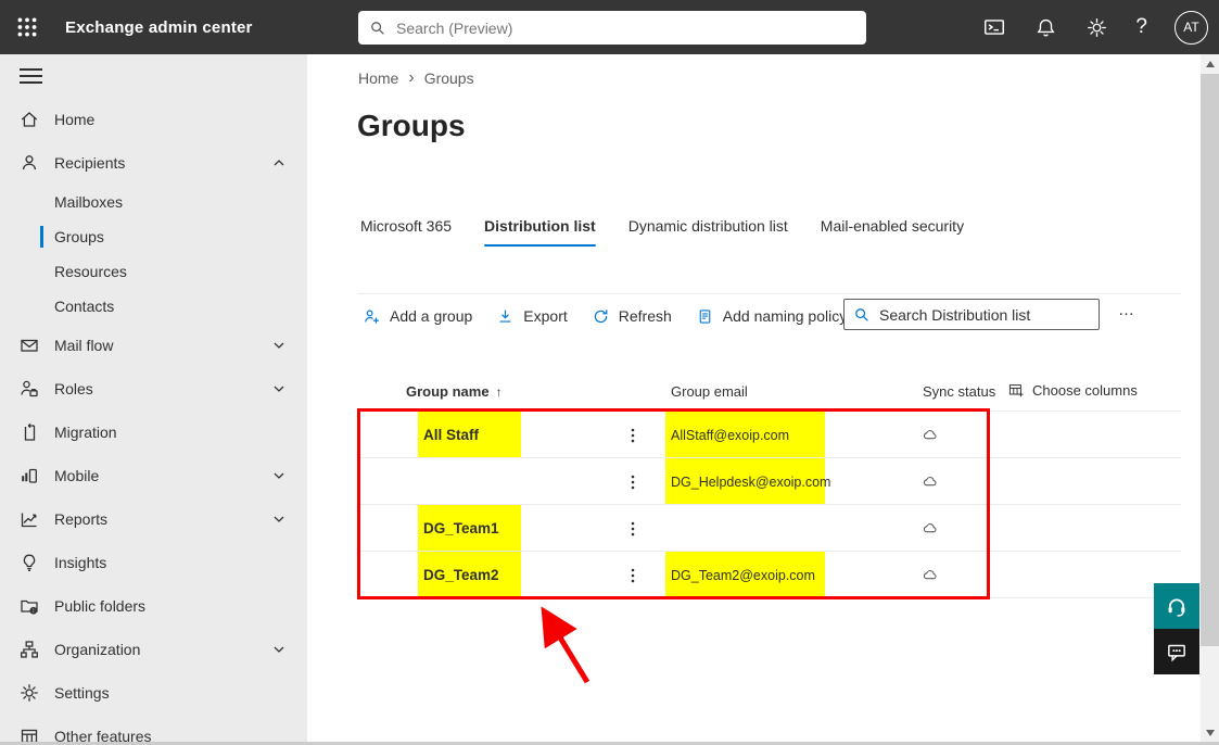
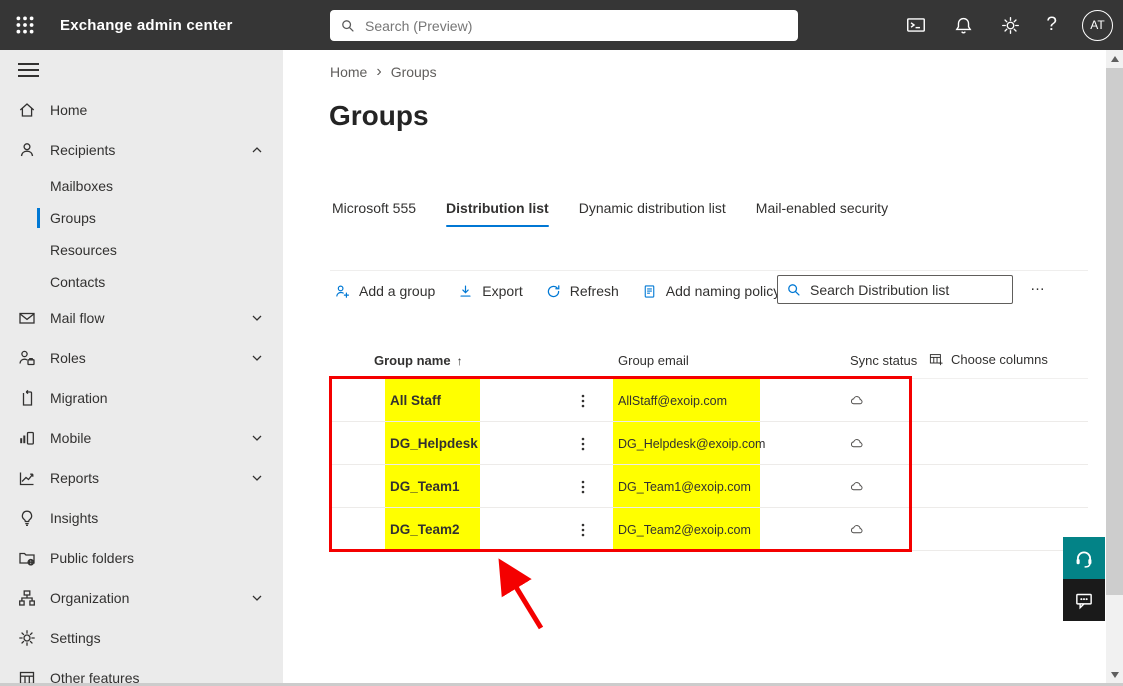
  Exchange admin center
  Search (Preview)
  ?
  AT
  Home
  Recipients
  Mailboxes
  Groups
  Resources
  Contacts
  Mail flow
  Roles
  Migration
  Mobile
  Reports
  Insights
  Public folders
  Organization
  Settings
  Other features
  Home
  ›
  Groups
  Groups
- Microsoft 365
+ Microsoft 555
  Distribution list
  Dynamic distribution list
  Mail-enabled security
  Add a group
  Export
  Refresh
  Add naming polic
  Search Distribution list
  …
  Group name ↑
  Group email
  Sync status
  Choose columns
  All Staff
  AllStaff@exoip.com
+ DG_Helpdesk
  DG_Helpdesk@exoip.com
  DG_Team1
+ DG_Team1@exoip.com
  DG_Team2
  DG_Team2@exoip.com
